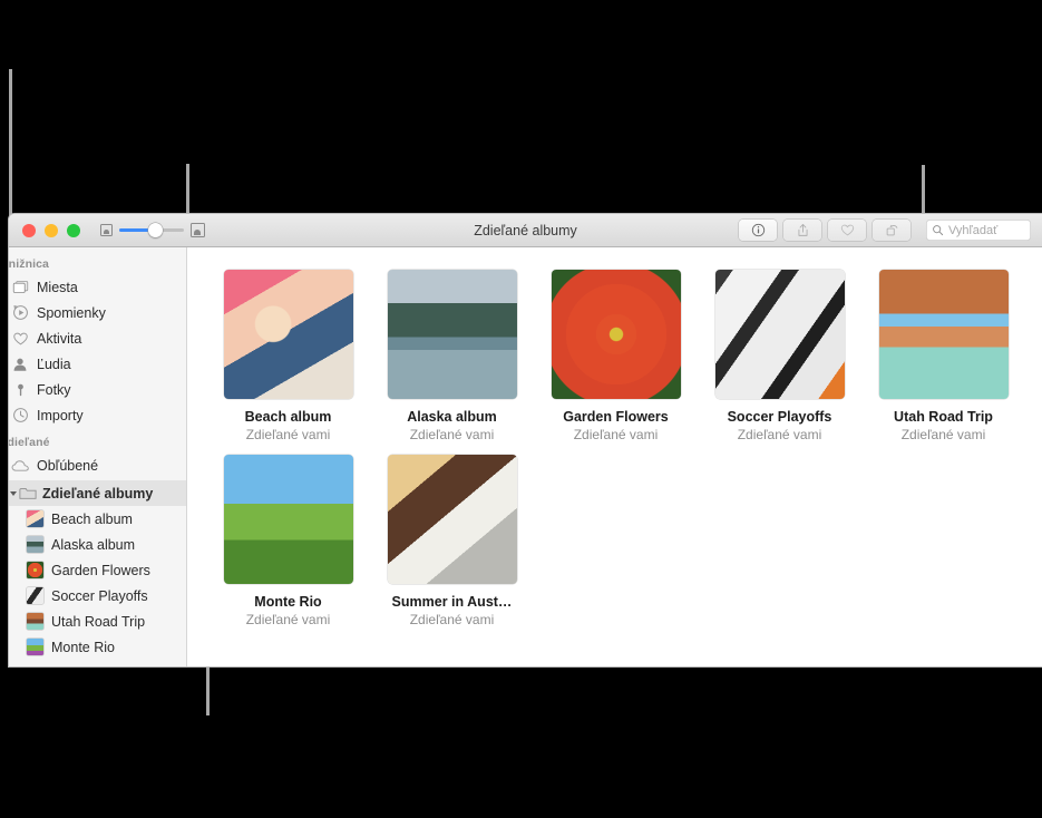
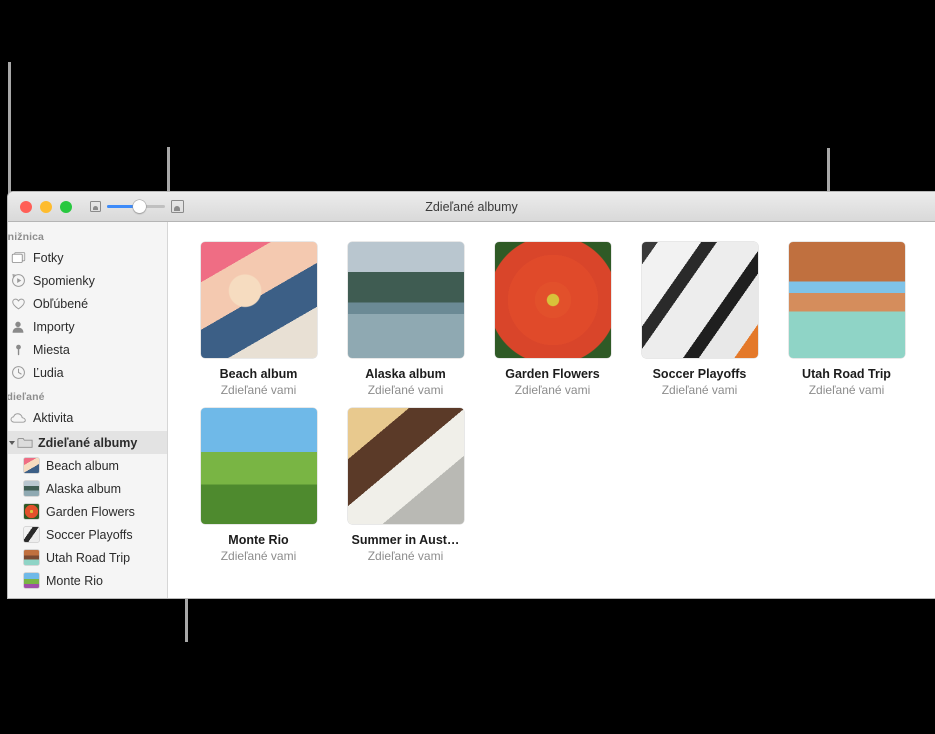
  Zdieľané albumy
- Vyhľadať
  nižnica
- Miesta
+ Fotky
  Spomienky
- Aktivita
+ Obľúbené
- Ľudia
+ Importy
- Fotky
+ Miesta
- Importy
+ Ľudia
  dieľané
- Obľúbené
+ Aktivita
  Zdieľané albumy
  Beach album
  Alaska album
  Garden Flowers
  Soccer Playoffs
  Utah Road Trip
  Monte Rio
  Beach album
  Zdieľané vami
  Alaska album
  Zdieľané vami
  Garden Flowers
  Zdieľané vami
  Soccer Playoffs
  Zdieľané vami
  Utah Road Trip
  Zdieľané vami
  Monte Rio
  Zdieľané vami
  Summer in Aust…
  Zdieľané vami
